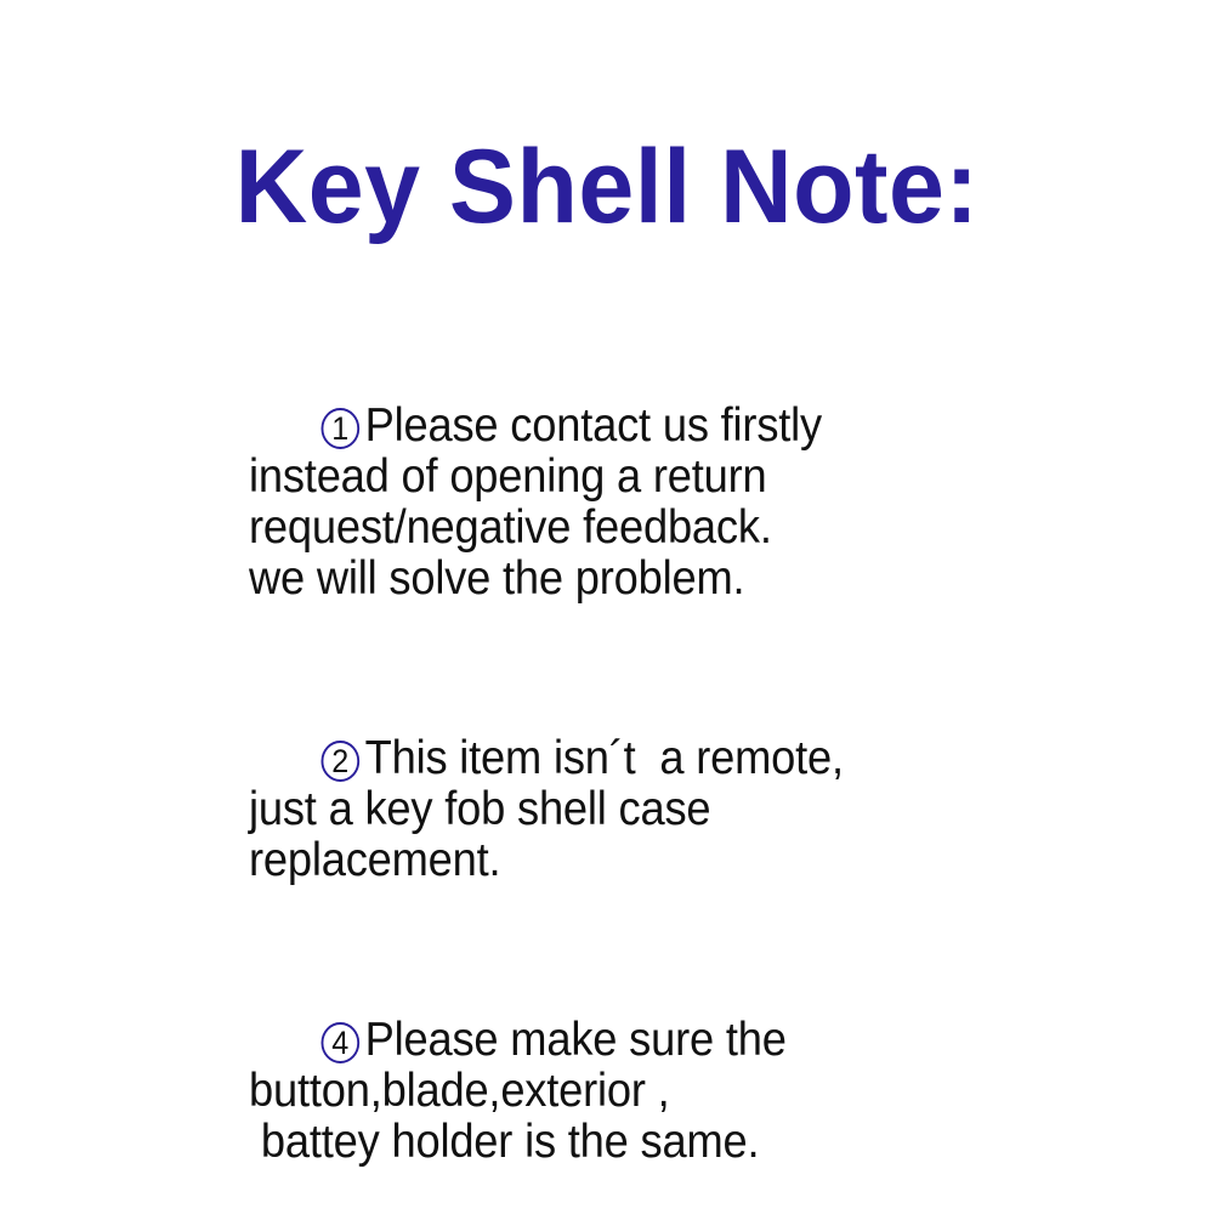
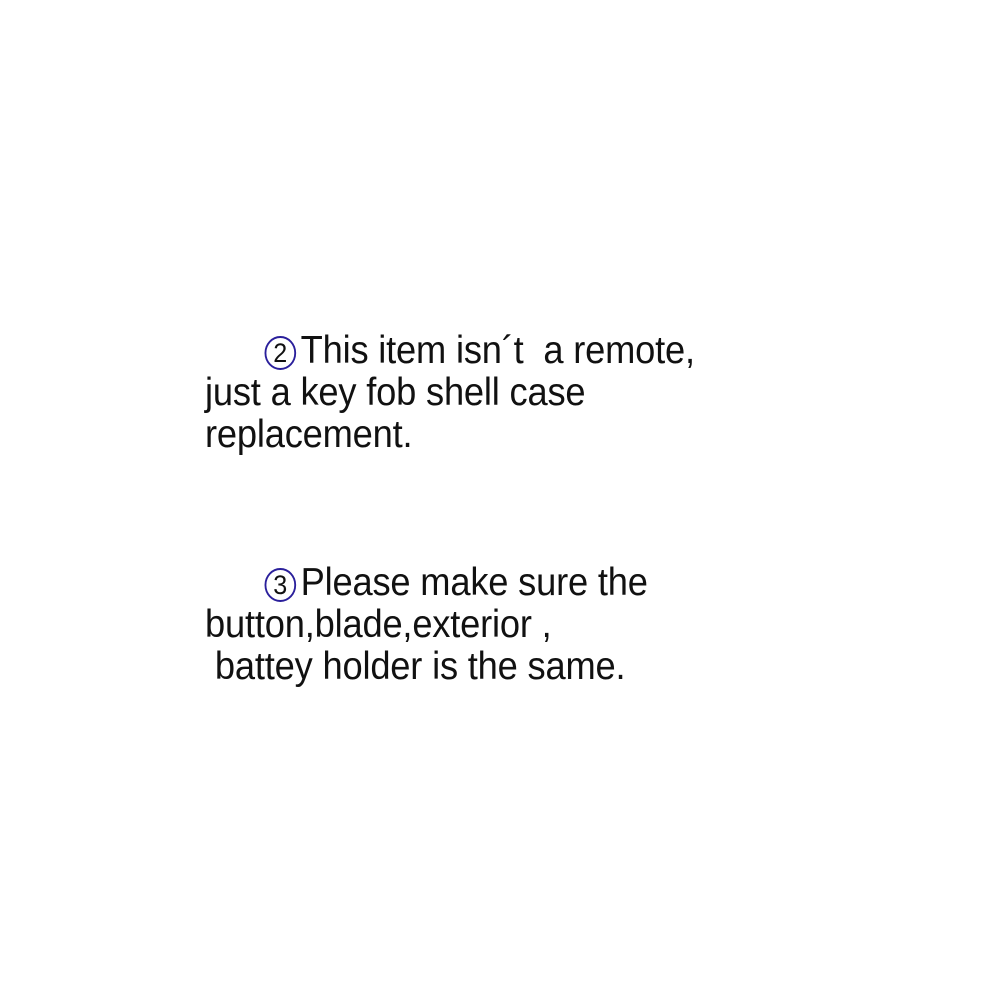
- Key Shell Note:
- 1 Please contact us firstly
- instead of opening a return
- request/negative feedback.
- we will solve the problem.
  2 This item isn´t a remote,
  just a key fob shell case
  replacement.
- 4 Please make sure the
+ 3 Please make sure the
  button,blade,exterior ,
  battey holder is the same.
